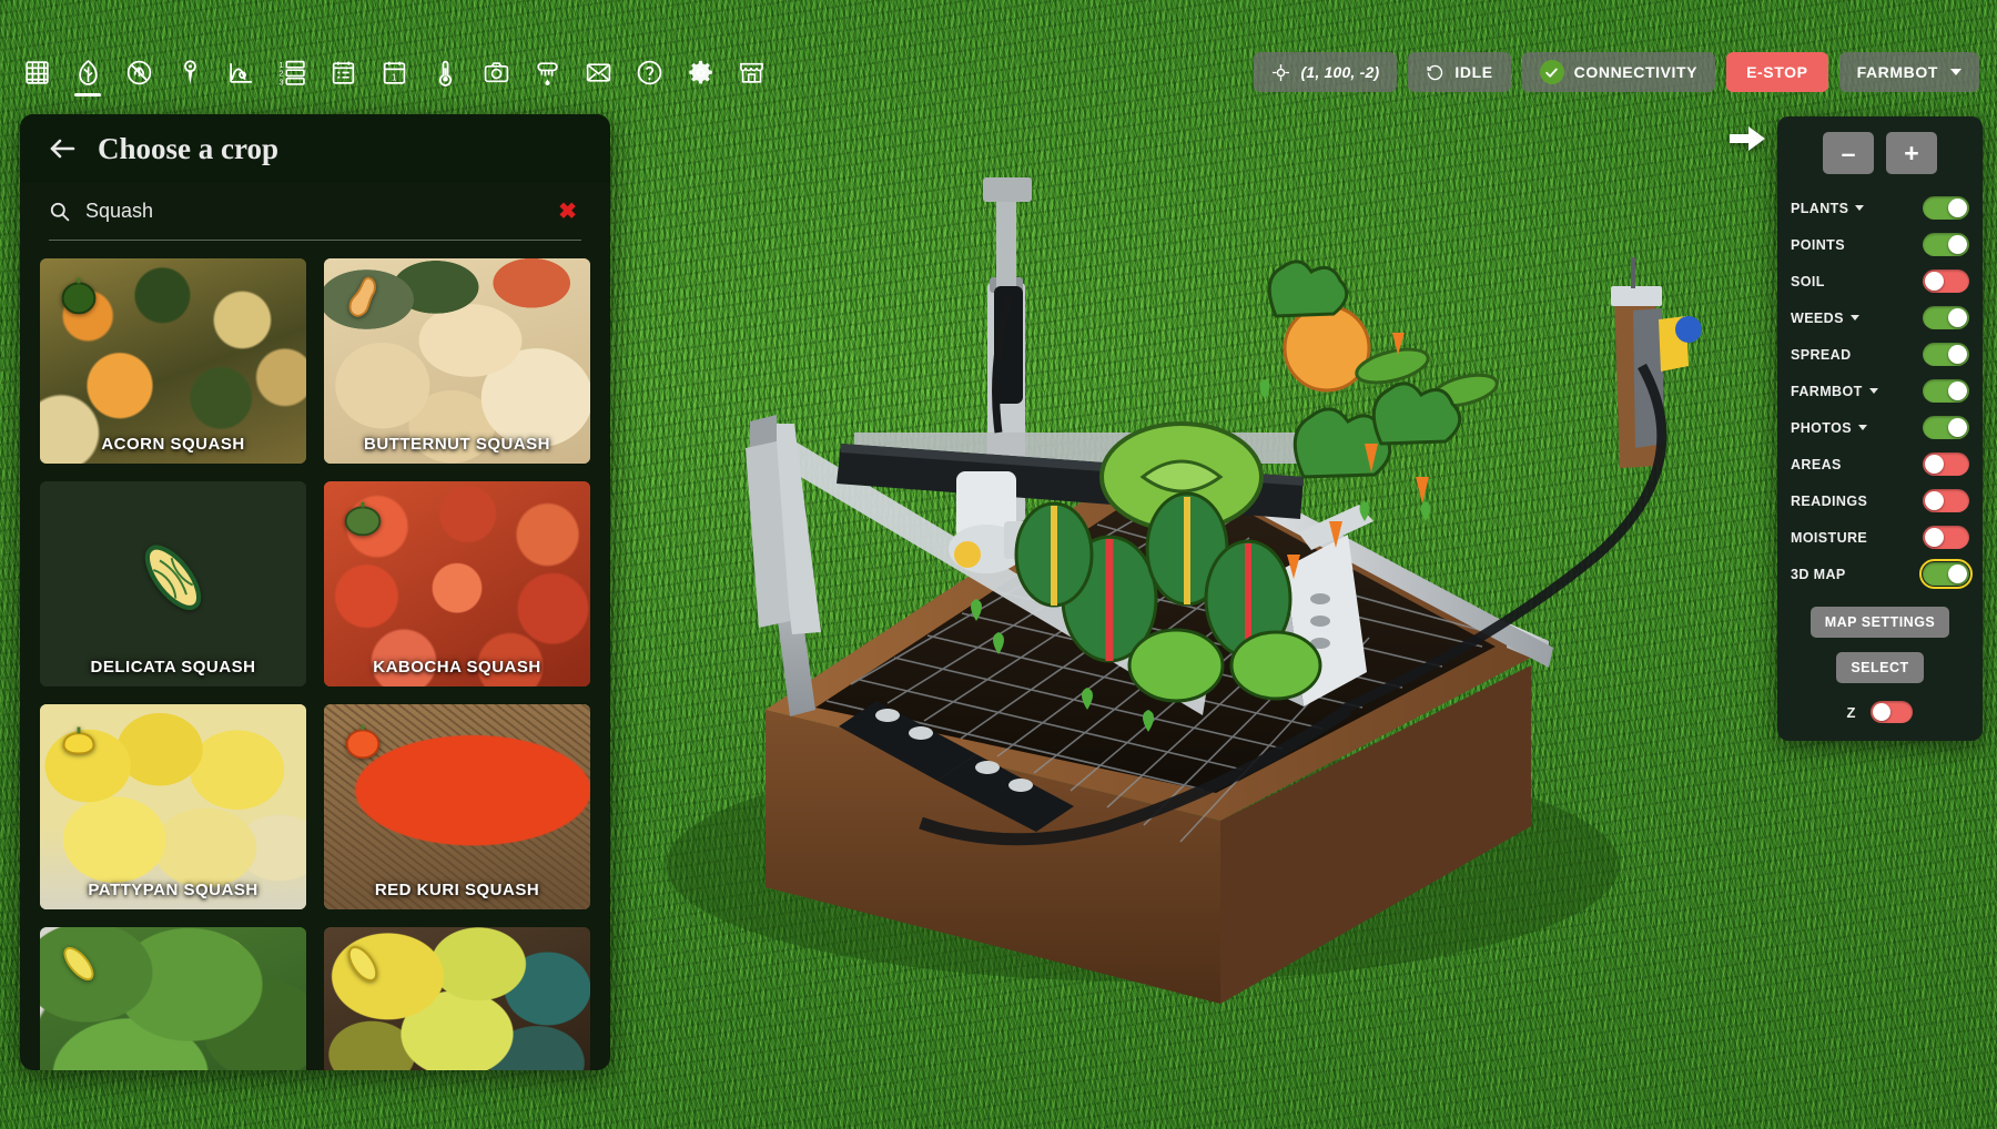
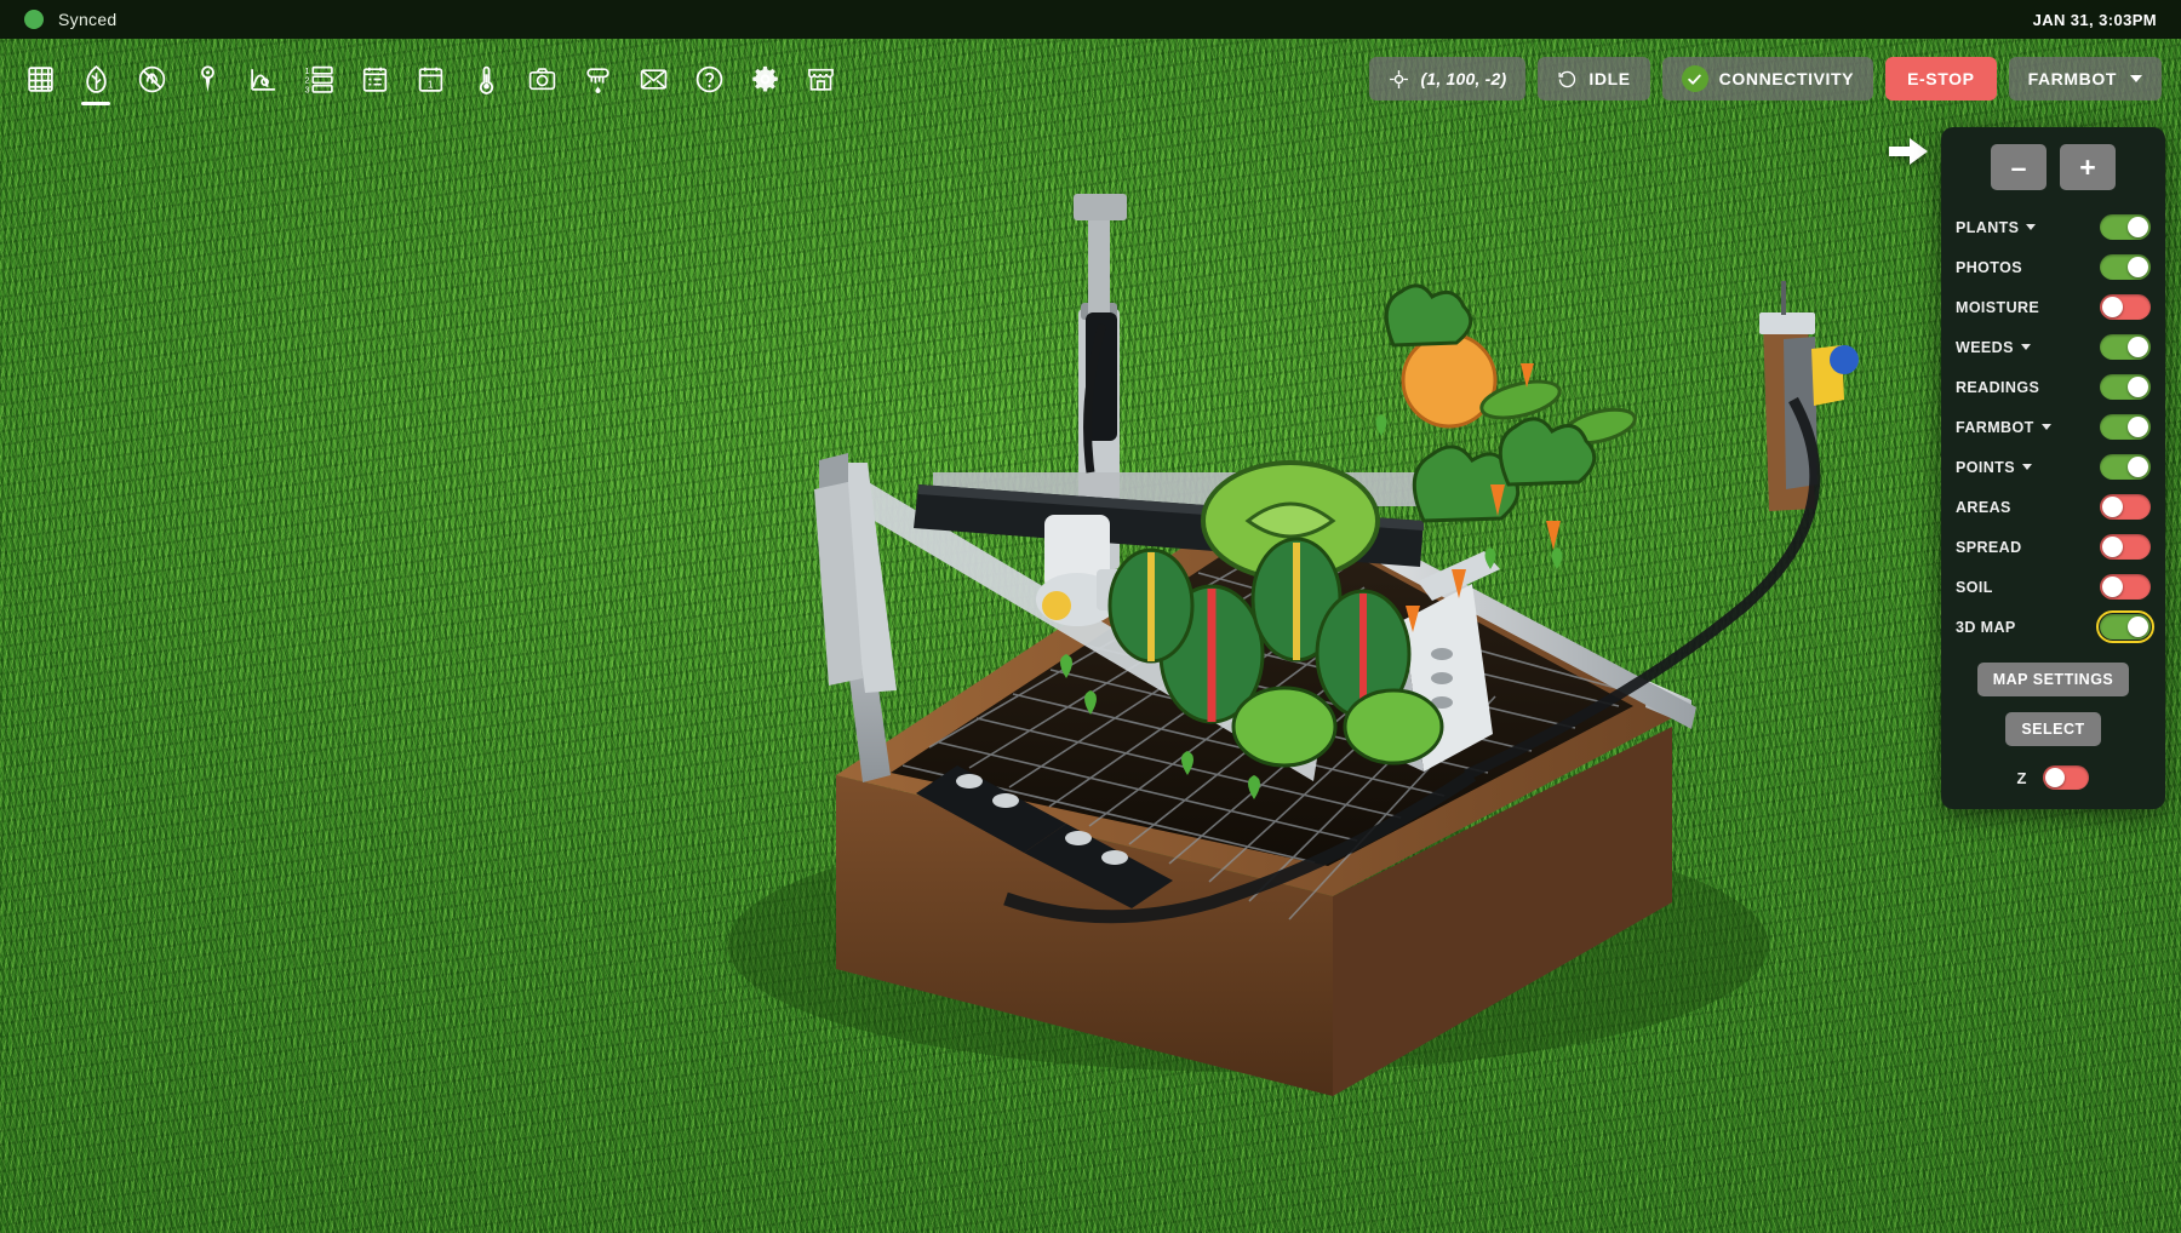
+ Synced
+ JAN 31, 3:03PM
  1
  2
  3
  1
  (1, 100, -2)
  IDLE
  CONNECTIVITY
  E-STOP
  FARMBOT
- Choose a crop
- Squash
- ✖
- ACORN SQUASH
- BUTTERNUT SQUASH
- DELICATA SQUASH
- KABOCHA SQUASH
- PATTYPAN SQUASH
- RED KURI SQUASH
  –
  +
  PLANTS
- POINTS
+ PHOTOS
- SOIL
+ MOISTURE
  WEEDS
- SPREAD
+ READINGS
  FARMBOT
- PHOTOS
+ POINTS
  AREAS
- READINGS
+ SPREAD
- MOISTURE
+ SOIL
  3D MAP
  MAP SETTINGS
  SELECT
  Z
